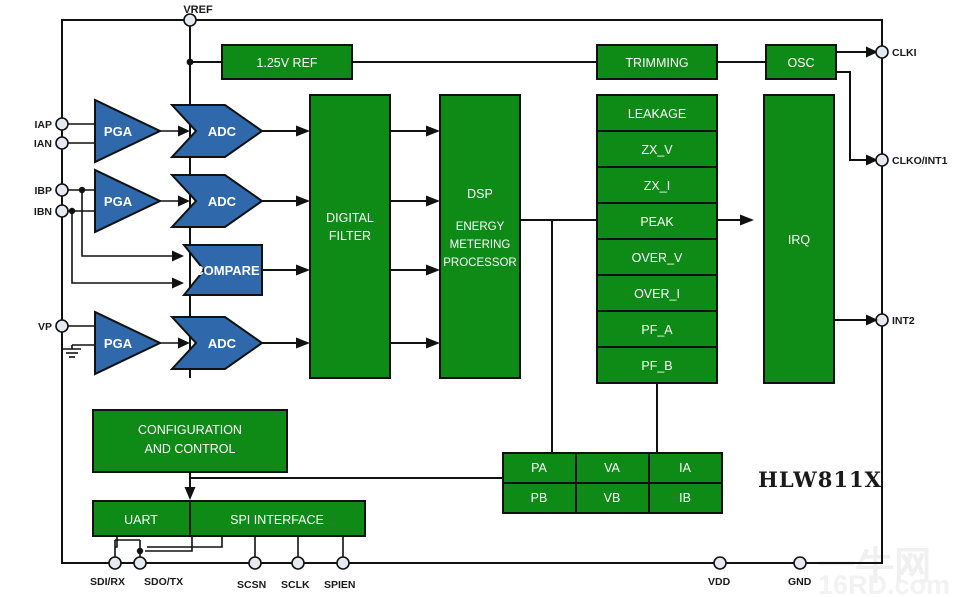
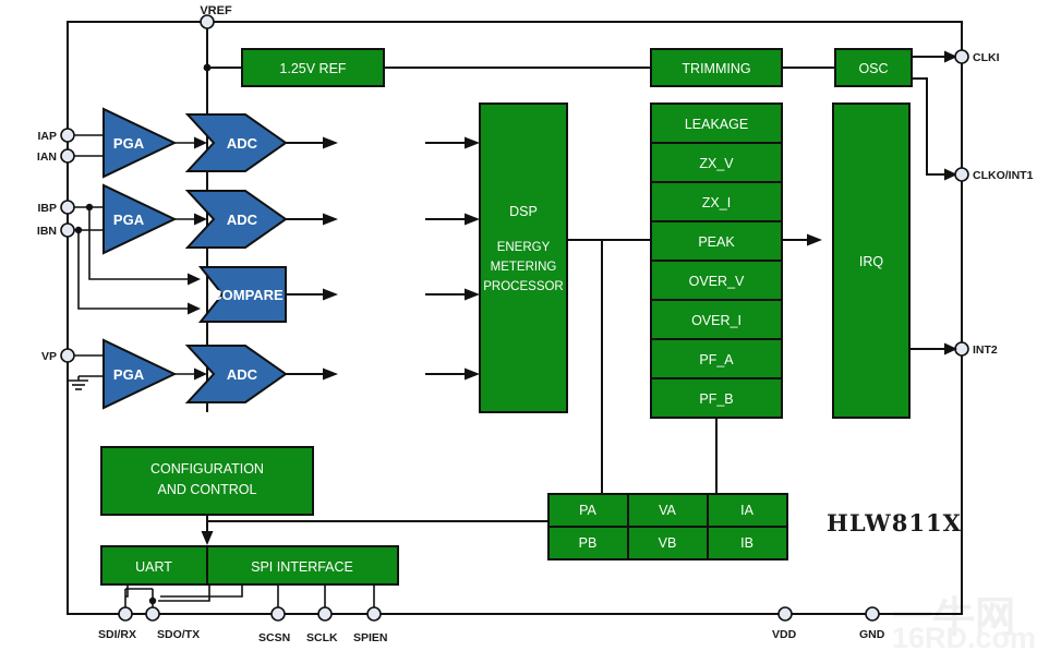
  一牛网
  VREF
  1.25V REF
  TRIMMING
  OSC
  CLKI
  CLKO/INT1
  INT2
  IAP
  IAN
  IBP
  IBN
  VP
  PGA
  PGA
  PGA
  ADC
  ADC
  COMPARE
  ADC
- DIGITAL
- FILTER
  DSP
  ENERGY
  METERING
  PROCESSOR
  LEAKAGE
  ZX_V
  ZX_I
  PEAK
  OVER_V
  OVER_I
  PF_A
  PF_B
  IRQ
  PA
  VA
  IA
  PB
  VB
  IB
  CONFIGURATION
  AND CONTROL
  UART
  SPI INTERFACE
  SDI/RX
  SDO/TX
  SCSN
  SCLK
  SPIEN
  VDD
  GND
  HLW811X
